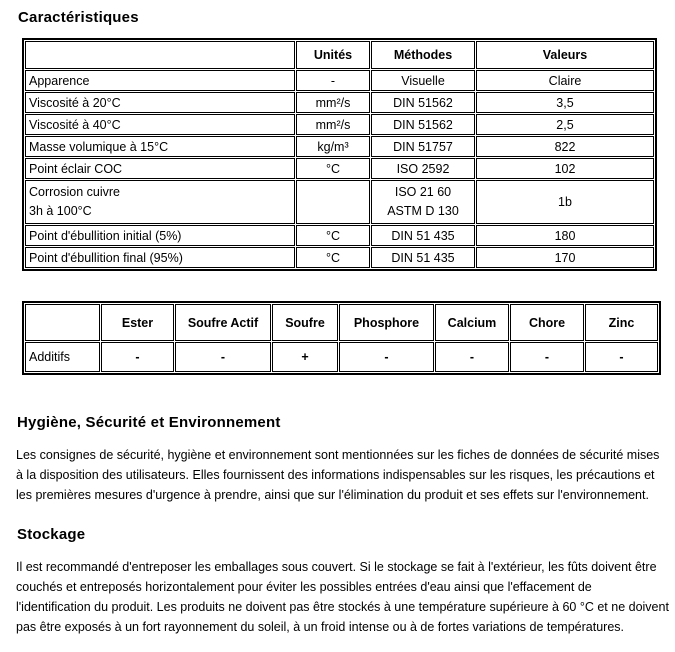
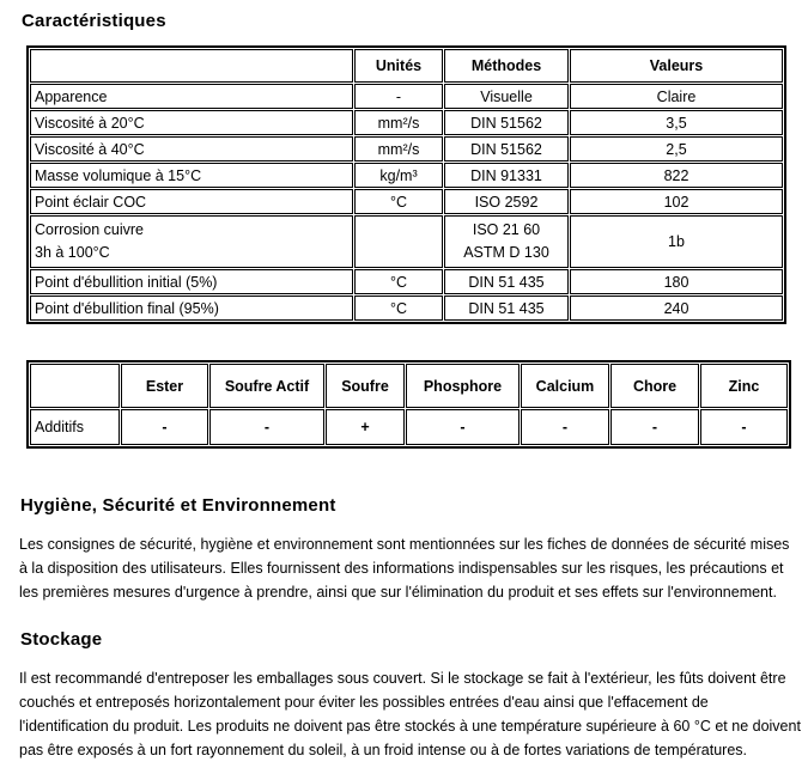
  Caractéristiques
  	Unités	Méthodes	Valeurs
  Apparence	-	Visuelle	Claire
  Viscosité à 20°C	mm²/s	DIN 51562	3,5
  Viscosité à 40°C	mm²/s	DIN 51562	2,5
- Masse volumique à 15°C	kg/m³	DIN 51757	822
+ Masse volumique à 15°C	kg/m³	DIN 91331	822
  Point éclair COC	°C	ISO 2592	102
  Corrosion cuivre 3h à 100°C		ISO 21 60 ASTM D 130	1b
  Point d'ébullition initial (5%)	°C	DIN 51 435	180
- Point d'ébullition final (95%)	°C	DIN 51 435	170
+ Point d'ébullition final (95%)	°C	DIN 51 435	240
  	Ester	Soufre Actif	Soufre	Phosphore	Calcium	Chore	Zinc
  Additifs	-	-	+	-	-	-	-
  Hygiène, Sécurité et Environnement
  Les consignes de sécurité, hygiène et environnement sont mentionnées sur les fiches de données de sécurité mises à la disposition des utilisateurs. Elles fournissent des informations indispensables sur les risques, les précautions et les premières mesures d'urgence à prendre, ainsi que sur l'élimination du produit et ses effets sur l'environnement.
  Stockage
  Il est recommandé d'entreposer les emballages sous couvert. Si le stockage se fait à l'extérieur, les fûts doivent être couchés et entreposés horizontalement pour éviter les possibles entrées d'eau ainsi que l'effacement de l'identification du produit. Les produits ne doivent pas être stockés à une température supérieure à 60 °C et ne doivent pas être exposés à un fort rayonnement du soleil, à un froid intense ou à de fortes variations de températures.
